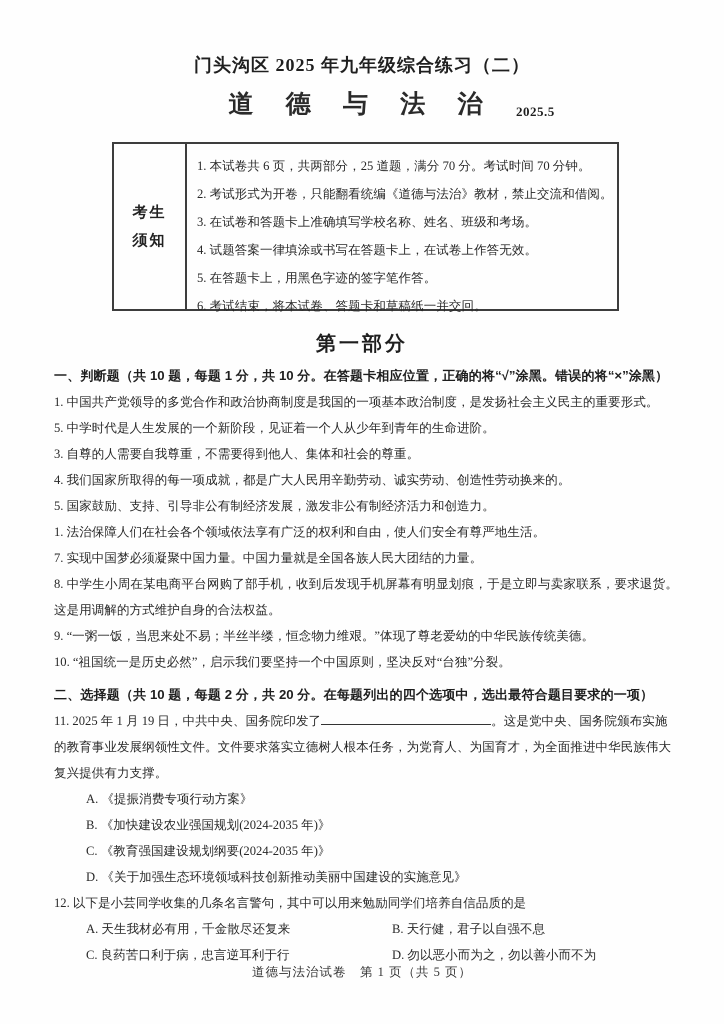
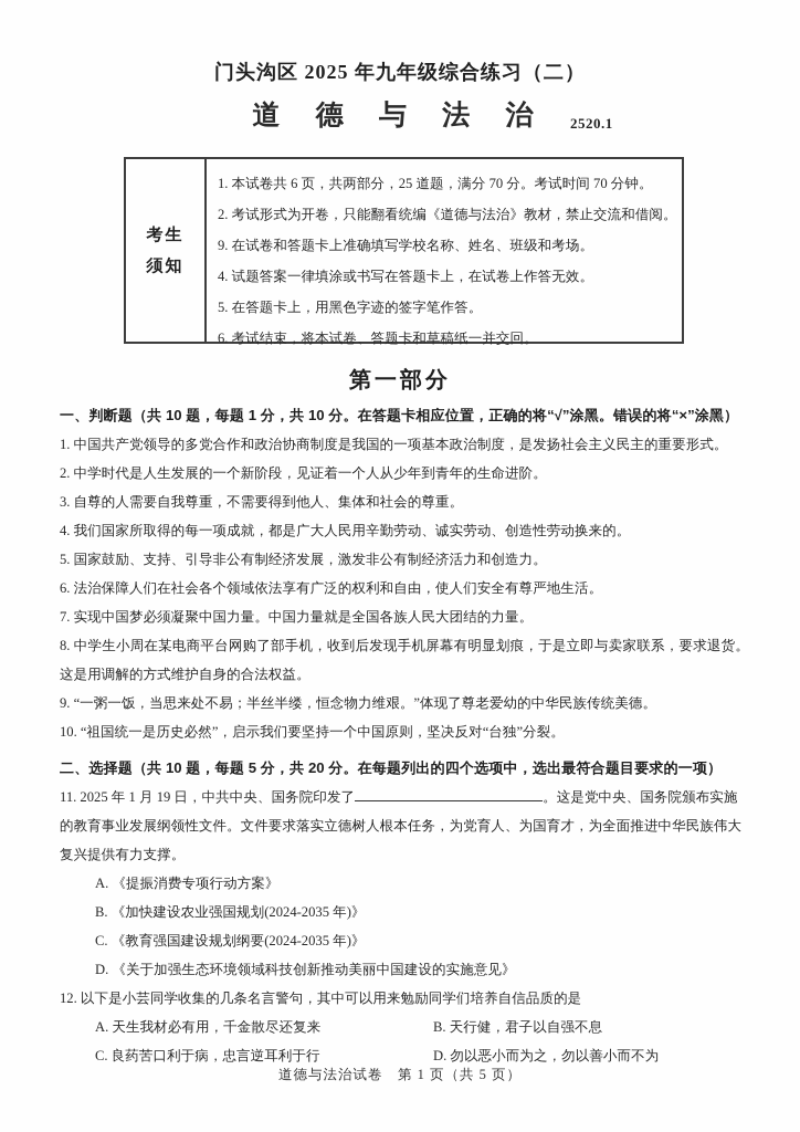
  门头沟区 2025 年九年级综合练习（二）
  道 德 与 法 治
- 2025.5
+ 2520.1
  考生
  须知
  1. 本试卷共 6 页，共两部分，25 道题，满分 70 分。考试时间 70 分钟。
  2. 考试形式为开卷，只能翻看统编《道德与法治》教材，禁止交流和借阅。
- 3. 在试卷和答题卡上准确填写学校名称、姓名、班级和考场。
+ 9. 在试卷和答题卡上准确填写学校名称、姓名、班级和考场。
  4. 试题答案一律填涂或书写在答题卡上，在试卷上作答无效。
  5. 在答题卡上，用黑色字迹的签字笔作答。
  6. 考试结束，将本试卷、答题卡和草稿纸一并交回。
  第一部分
  一、判断题（共 10 题，每题 1 分，共 10 分。在答题卡相应位置，正确的将“√”涂黑。错误的将“×”涂黑）
  1. 中国共产党领导的多党合作和政治协商制度是我国的一项基本政治制度，是发扬社会主义民主的重要形式。
- 5. 中学时代是人生发展的一个新阶段，见证着一个人从少年到青年的生命进阶。
+ 2. 中学时代是人生发展的一个新阶段，见证着一个人从少年到青年的生命进阶。
  3. 自尊的人需要自我尊重，不需要得到他人、集体和社会的尊重。
  4. 我们国家所取得的每一项成就，都是广大人民用辛勤劳动、诚实劳动、创造性劳动换来的。
  5. 国家鼓励、支持、引导非公有制经济发展，激发非公有制经济活力和创造力。
- 1. 法治保障人们在社会各个领域依法享有广泛的权利和自由，使人们安全有尊严地生活。
+ 6. 法治保障人们在社会各个领域依法享有广泛的权利和自由，使人们安全有尊严地生活。
  7. 实现中国梦必须凝聚中国力量。中国力量就是全国各族人民大团结的力量。
  8. 中学生小周在某电商平台网购了部手机，收到后发现手机屏幕有明显划痕，于是立即与卖家联系，要求退货。这是用调解的方式维护自身的合法权益。
  9. “一粥一饭，当思来处不易；半丝半缕，恒念物力维艰。”体现了尊老爱幼的中华民族传统美德。
  10. “祖国统一是历史必然”，启示我们要坚持一个中国原则，坚决反对“台独”分裂。
- 二、选择题（共 10 题，每题 2 分，共 20 分。在每题列出的四个选项中，选出最符合题目要求的一项）
+ 二、选择题（共 10 题，每题 5 分，共 20 分。在每题列出的四个选项中，选出最符合题目要求的一项）
  11. 2025 年 1 月 19 日，中共中央、国务院印发了 。这是党中央、国务院颁布实施
  的教育事业发展纲领性文件。文件要求落实立德树人根本任务，为党育人、为国育才，为全面推进中华民族伟大
  复兴提供有力支撑。
  A. 《提振消费专项行动方案》
  B. 《加快建设农业强国规划(2024-2035 年)》
  C. 《教育强国建设规划纲要(2024-2035 年)》
  D. 《关于加强生态环境领域科技创新推动美丽中国建设的实施意见》
  12. 以下是小芸同学收集的几条名言警句，其中可以用来勉励同学们培养自信品质的是
  A. 天生我材必有用，千金散尽还复来
  B. 天行健，君子以自强不息
  C. 良药苦口利于病，忠言逆耳利于行
  D. 勿以恶小而为之，勿以善小而不为
  道德与法治试卷 第 1 页（共 5 页）
